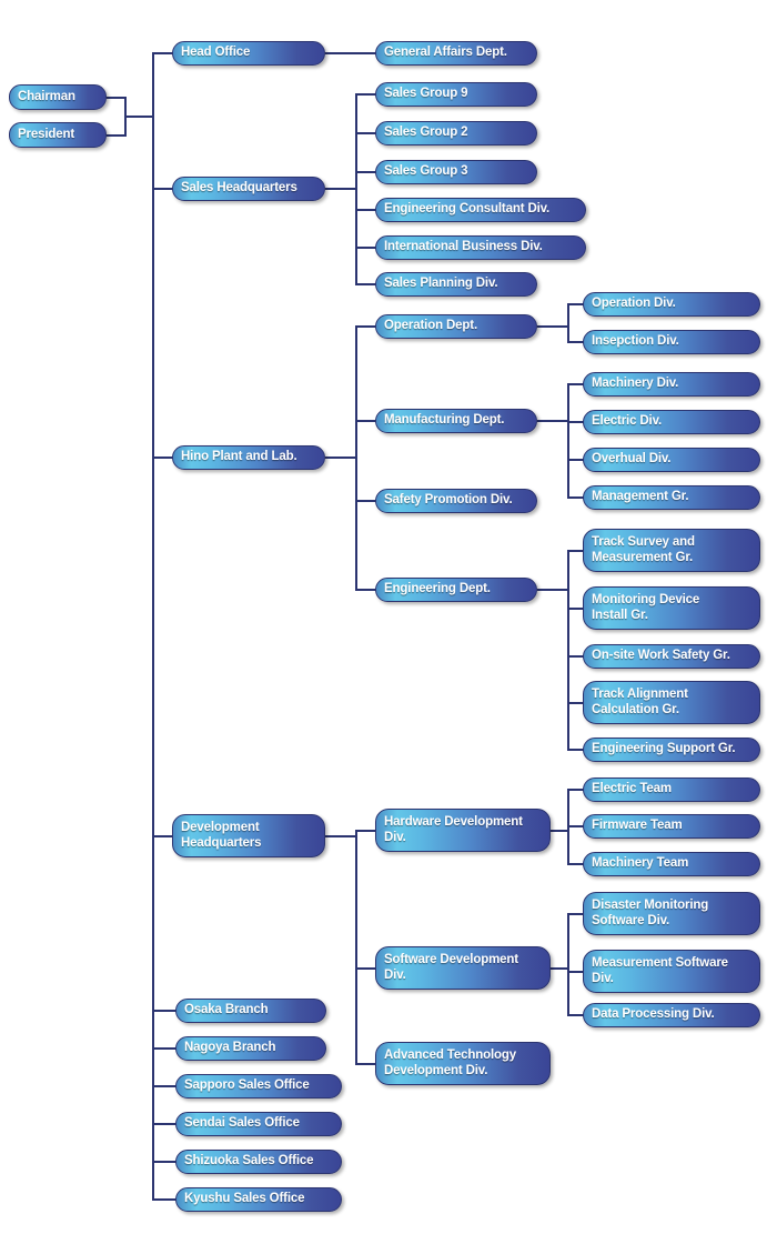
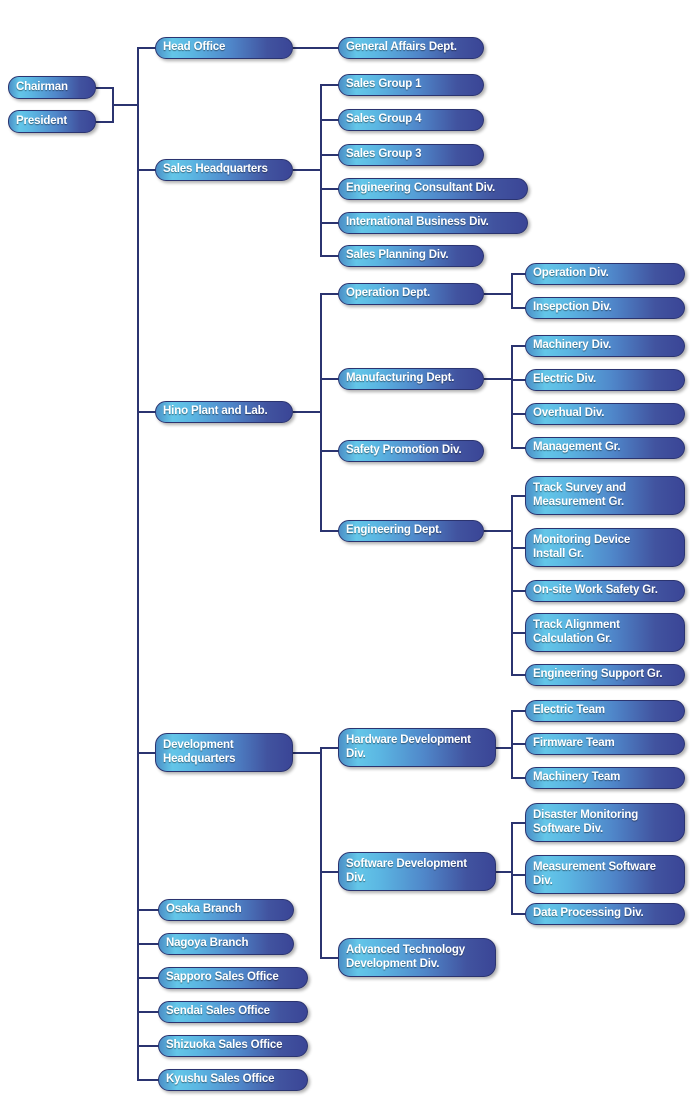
  Chairman
  President
  Head Office
  Sales Headquarters
  Hino Plant and Lab.
  Development
  Headquarters
  Osaka Branch
  Nagoya Branch
  Sapporo Sales Office
  Sendai Sales Office
  Shizuoka Sales Office
  Kyushu Sales Office
  General Affairs Dept.
- Sales Group 9
+ Sales Group 1
- Sales Group 2
+ Sales Group 4
  Sales Group 3
  Engineering Consultant Div.
  International Business Div.
  Sales Planning Div.
  Operation Dept.
  Manufacturing Dept.
  Safety Promotion Div.
  Engineering Dept.
  Hardware Development
  Div.
  Software Development
  Div.
  Advanced Technology
  Development Div.
  Operation Div.
  Insepction Div.
  Machinery Div.
  Electric Div.
  Overhual Div.
  Management Gr.
  Track Survey and
  Measurement Gr.
  Monitoring Device
  Install Gr.
  On-site Work Safety Gr.
  Track Alignment
  Calculation Gr.
  Engineering Support Gr.
  Electric Team
  Firmware Team
  Machinery Team
  Disaster Monitoring
  Software Div.
  Measurement Software
  Div.
  Data Processing Div.
